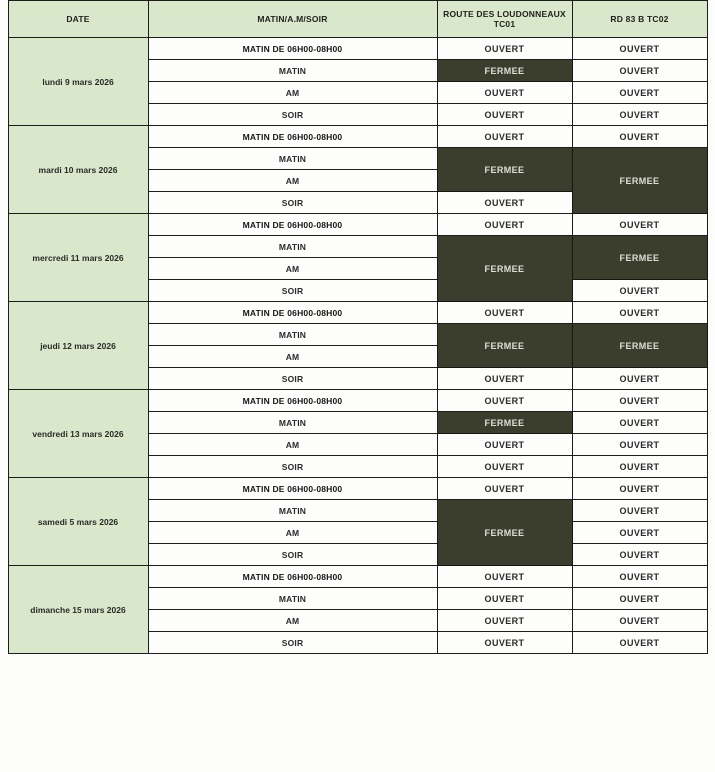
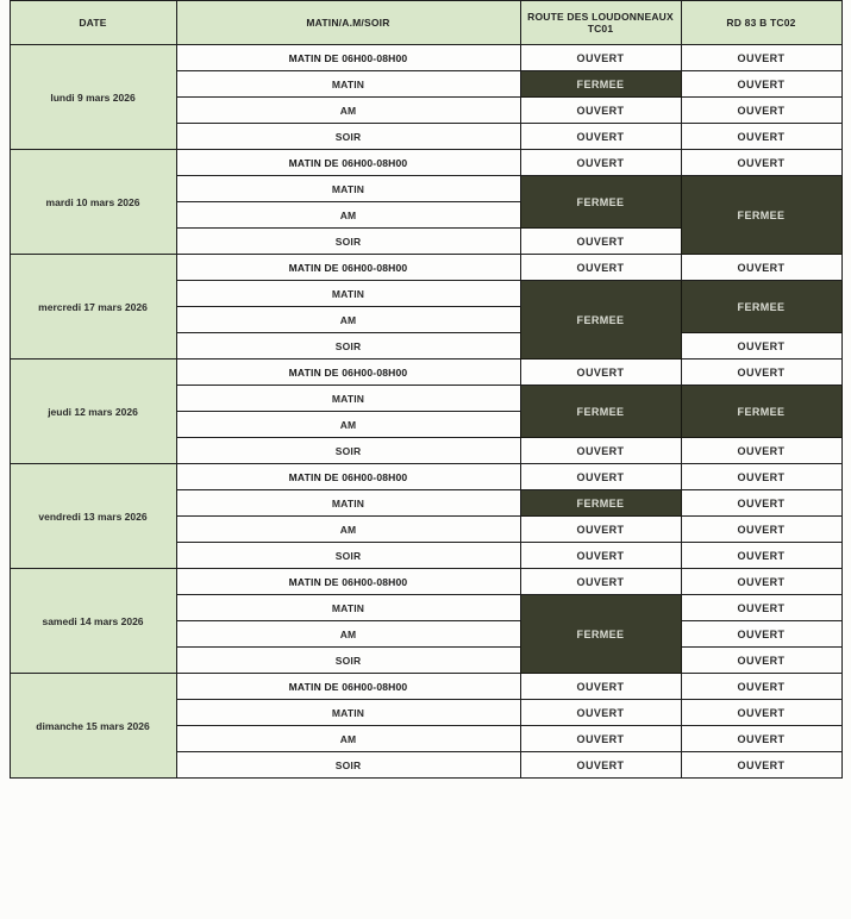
  DATE	MATIN/A.M/SOIR	ROUTE DES LOUDONNEAUX TC01	RD 83 B TC02
  lundi 9 mars 2026	MATIN DE 06H00-08H00	OUVERT	OUVERT
  MATIN	FERMEE	OUVERT
  AM	OUVERT	OUVERT
  SOIR	OUVERT	OUVERT
  mardi 10 mars 2026	MATIN DE 06H00-08H00	OUVERT	OUVERT
  MATIN	FERMEE	FERMEE
  AM
  SOIR	OUVERT
- mercredi 11 mars 2026	MATIN DE 06H00-08H00	OUVERT	OUVERT
+ mercredi 17 mars 2026	MATIN DE 06H00-08H00	OUVERT	OUVERT
  MATIN	FERMEE	FERMEE
  AM
  SOIR	OUVERT
  jeudi 12 mars 2026	MATIN DE 06H00-08H00	OUVERT	OUVERT
  MATIN	FERMEE	FERMEE
  AM
  SOIR	OUVERT	OUVERT
  vendredi 13 mars 2026	MATIN DE 06H00-08H00	OUVERT	OUVERT
  MATIN	FERMEE	OUVERT
  AM	OUVERT	OUVERT
  SOIR	OUVERT	OUVERT
- samedi 5 mars 2026	MATIN DE 06H00-08H00	OUVERT	OUVERT
+ samedi 14 mars 2026	MATIN DE 06H00-08H00	OUVERT	OUVERT
  MATIN	FERMEE	OUVERT
  AM	OUVERT
  SOIR	OUVERT
  dimanche 15 mars 2026	MATIN DE 06H00-08H00	OUVERT	OUVERT
  MATIN	OUVERT	OUVERT
  AM	OUVERT	OUVERT
  SOIR	OUVERT	OUVERT
